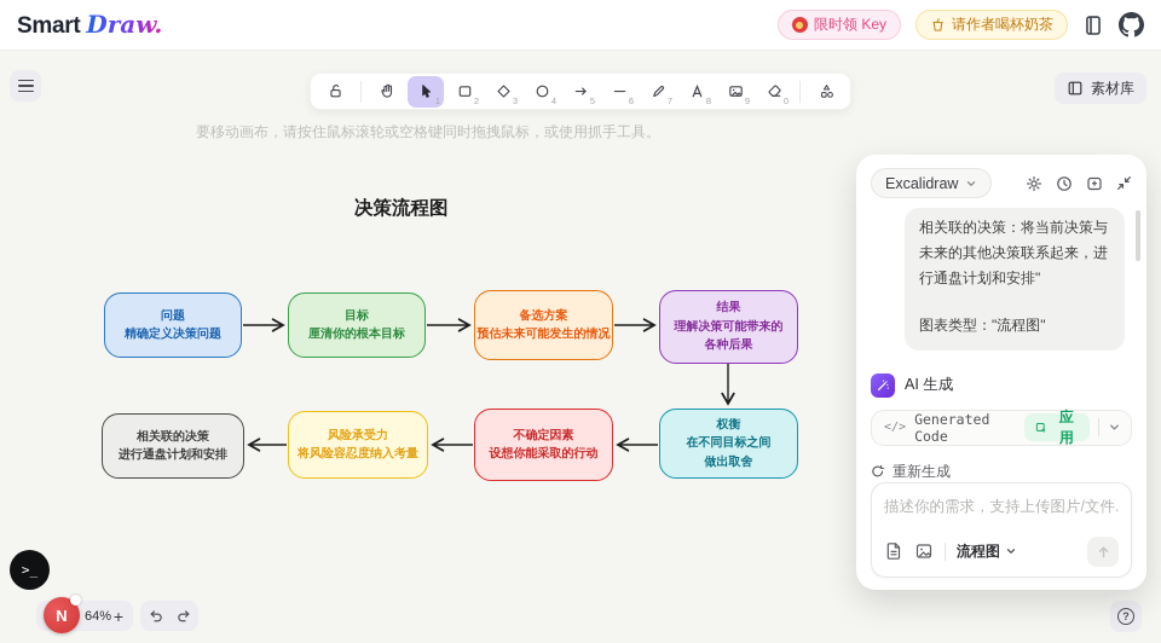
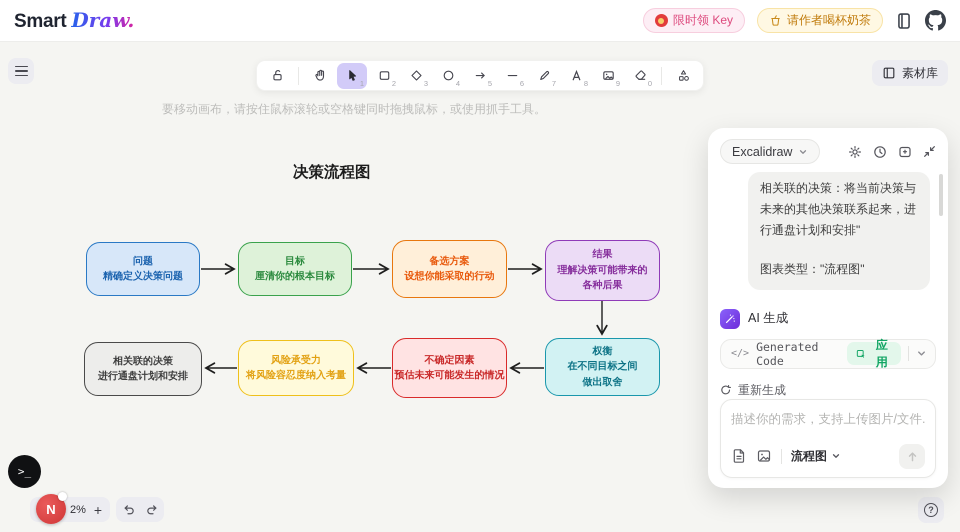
  要移动画布，请按住鼠标滚轮或空格键同时拖拽鼠标，或使用抓手工具。
  1
  2
  3
  4
  5
  6
  7
  8
  9
  0
  素材库
  决策流程图
  问题
  精确定义决策问题
  目标
  厘清你的根本目标
  备选方案
- 预估未来可能发生的情况
+ 设想你能采取的行动
  结果
  理解决策可能带来的
  各种后果
  权衡
  在不同目标之间
  做出取舍
  不确定因素
- 设想你能采取的行动
+ 预估未来可能发生的情况
  风险承受力
  将风险容忍度纳入考量
  相关联的决策
  进行通盘计划和安排
  >_
- 64%
+ 2%
  +
  N
  ?
  Smart
  Draw.
  限时领 Key
  请作者喝杯奶茶
  Excalidraw
  相关联的决策：将当前决策与未来的其他决策联系起来，进行通盘计划和安排"
  图表类型："流程图"
  AI 生成
  </>
  Generated Code
  应用
  重新生成
  描述你的需求，支持上传图片/文件.
  流程图
